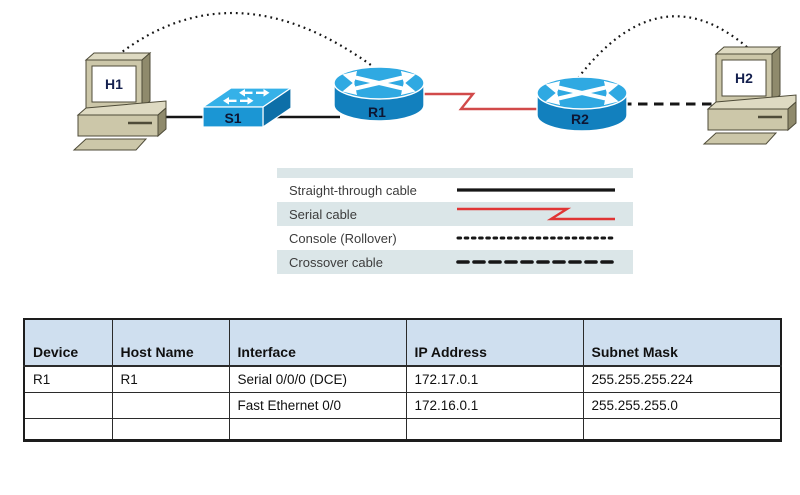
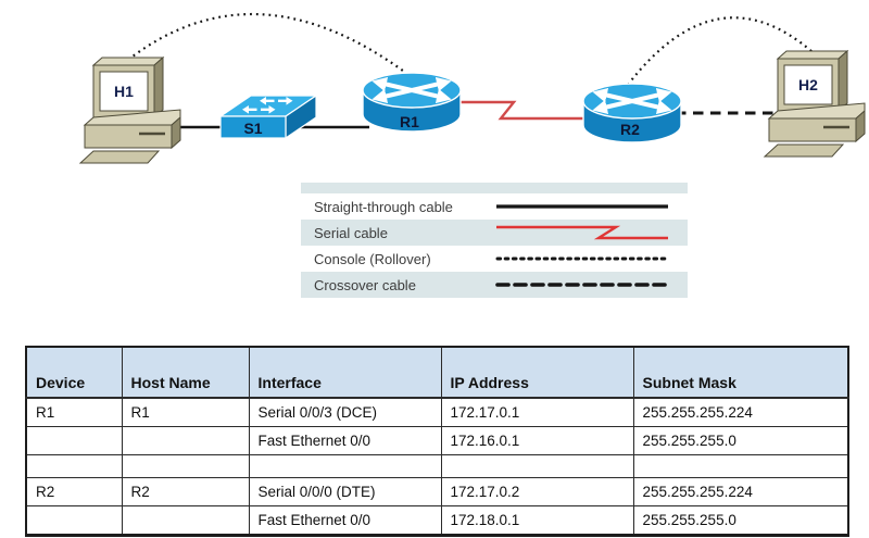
  H1
  S1
  R1
  R2
  H2
  Straight-through cable
  Serial cable
  Console (Rollover)
  Crossover cable
  Device	Host Name	Interface	IP Address	Subnet Mask
- R1	R1	Serial 0/0/0 (DCE)	172.17.0.1	255.255.255.224
+ R1	R1	Serial 0/0/3 (DCE)	172.17.0.1	255.255.255.224
  		Fast Ethernet 0/0	172.16.0.1	255.255.255.0
+ R2	R2	Serial 0/0/0 (DTE)	172.17.0.2	255.255.255.224
+ 		Fast Ethernet 0/0	172.18.0.1	255.255.255.0
